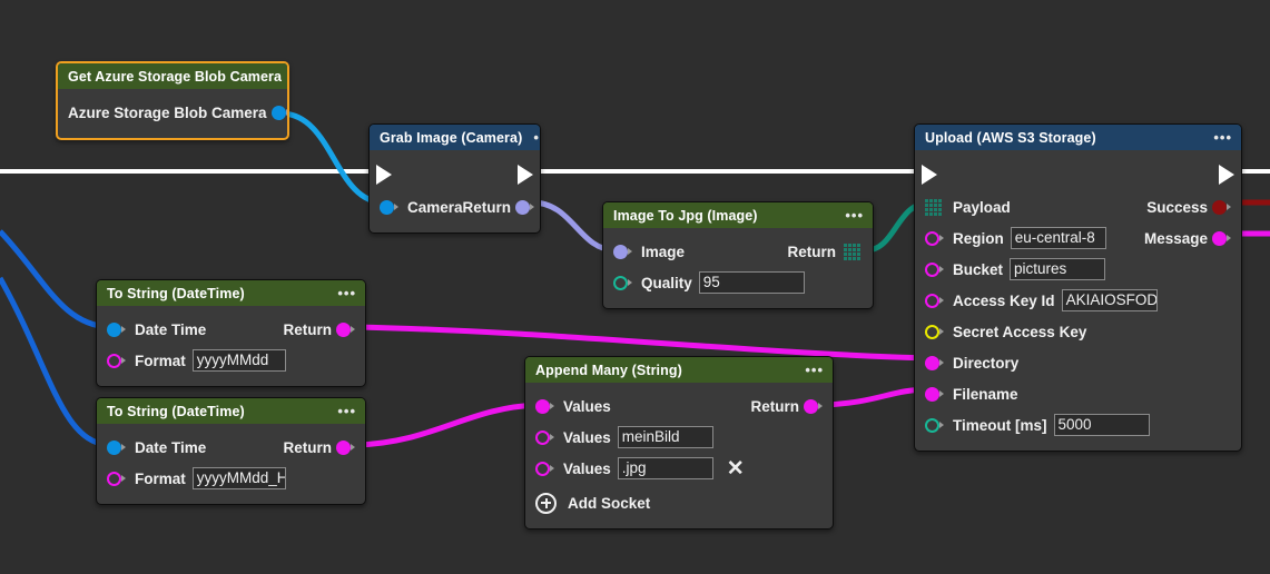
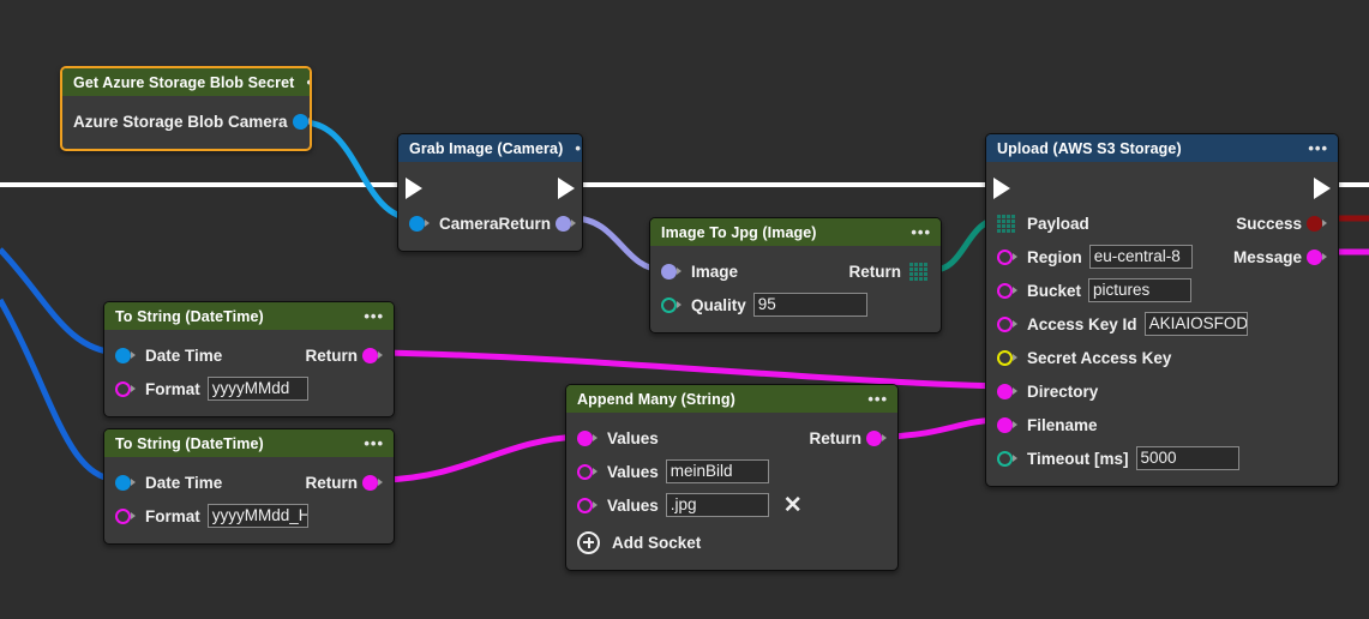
- Get Azure Storage Blob Camera
+ Get Azure Storage Blob Secret
  Azure Storage Blob Camera
  Grab Image (Camera)
  Camera
  Return
  Image To Jpg (Image)
  •••
  Image
  Return
  Quality
  95
  Upload (AWS S3 Storage)
  •••
  Payload
  Success
  Region
  eu-central-8
  Message
  Bucket
  pictures
  Access Key Id
  AKIAIOSFOD
  Secret Access Key
  Directory
  Filename
  Timeout [ms]
  5000
  To String (DateTime)
  •••
  Date Time
  Return
  Format
  yyyyMMdd
  To String (DateTime)
  •••
  Date Time
  Return
  Format
  yyyyMMdd_H
  Append Many (String)
  •••
  Values
  Return
  Values
  meinBild
  Values
  .jpg
  ✕
  Add Socket
